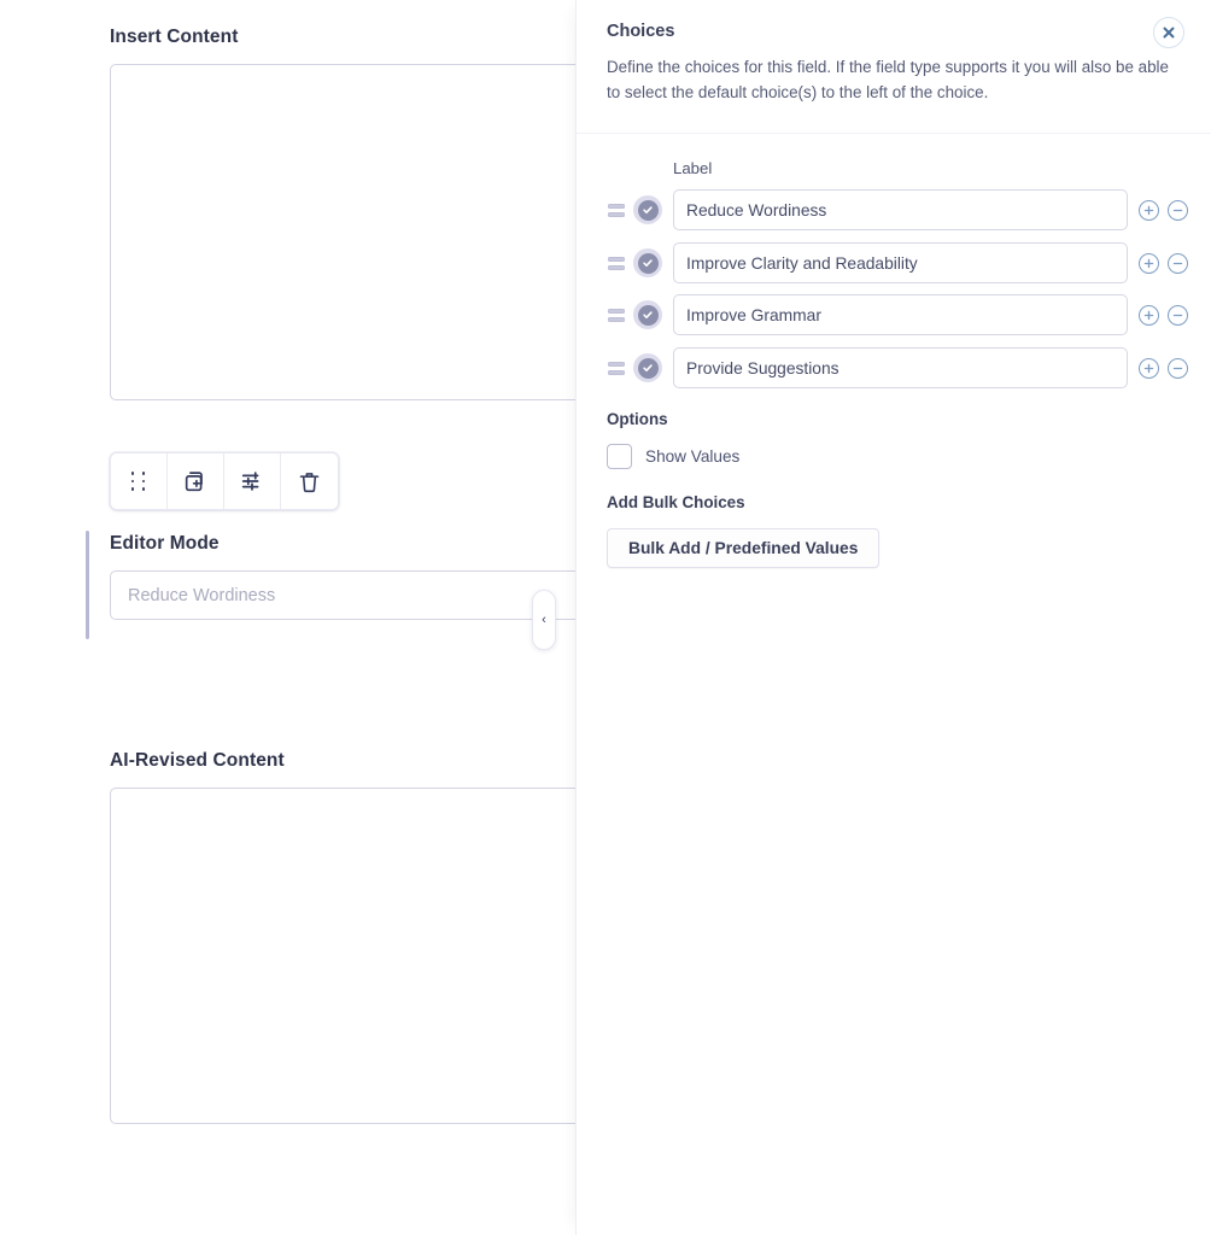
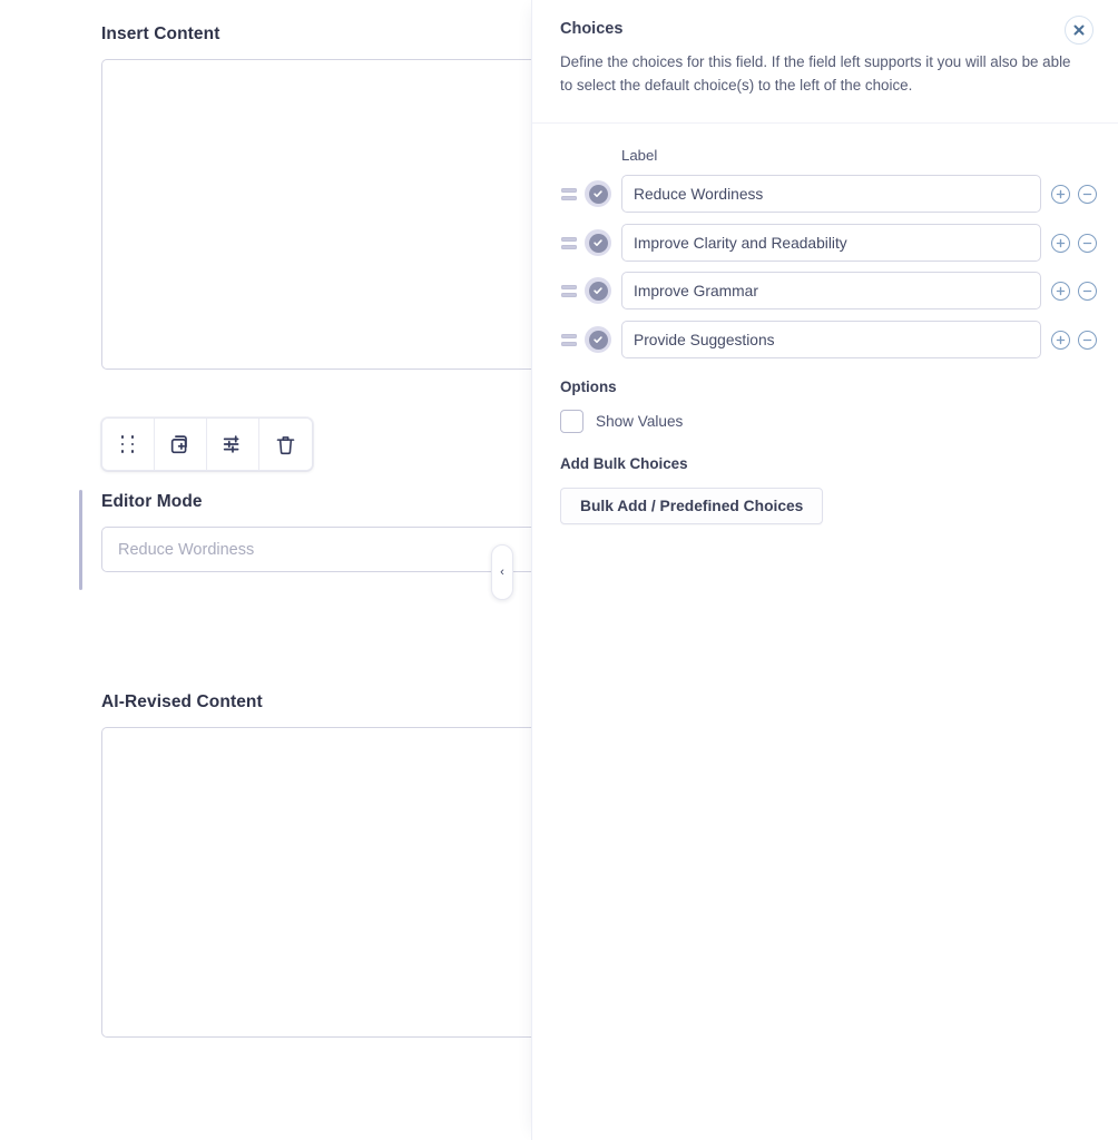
  Insert Content
  Editor Mode
  Reduce Wordiness
  AI-Revised Content
  ‹
  Choices
- Define the choices for this field. If the field type supports it you will also be able to select the default choice(s) to the left of the choice.
+ Define the choices for this field. If the field left supports it you will also be able to select the default choice(s) to the left of the choice.
  Label
  Reduce Wordiness
  Improve Clarity and Readability
  Improve Grammar
  Provide Suggestions
  Options
  Show Values
  Add Bulk Choices
- Bulk Add / Predefined Values
+ Bulk Add / Predefined Choices
